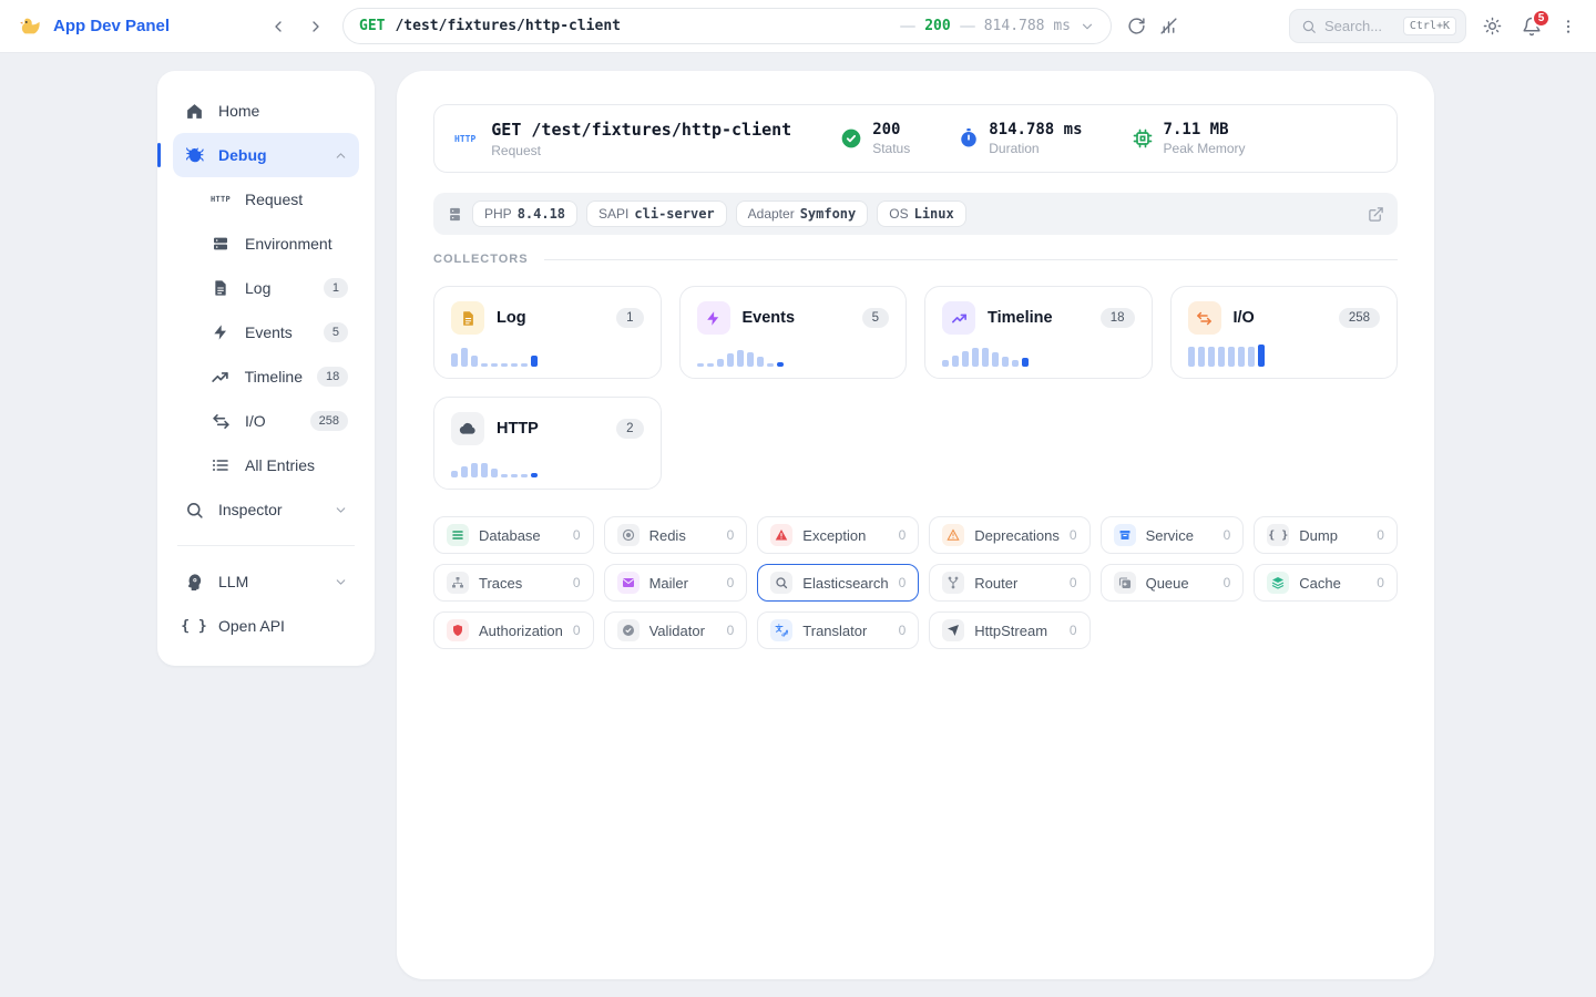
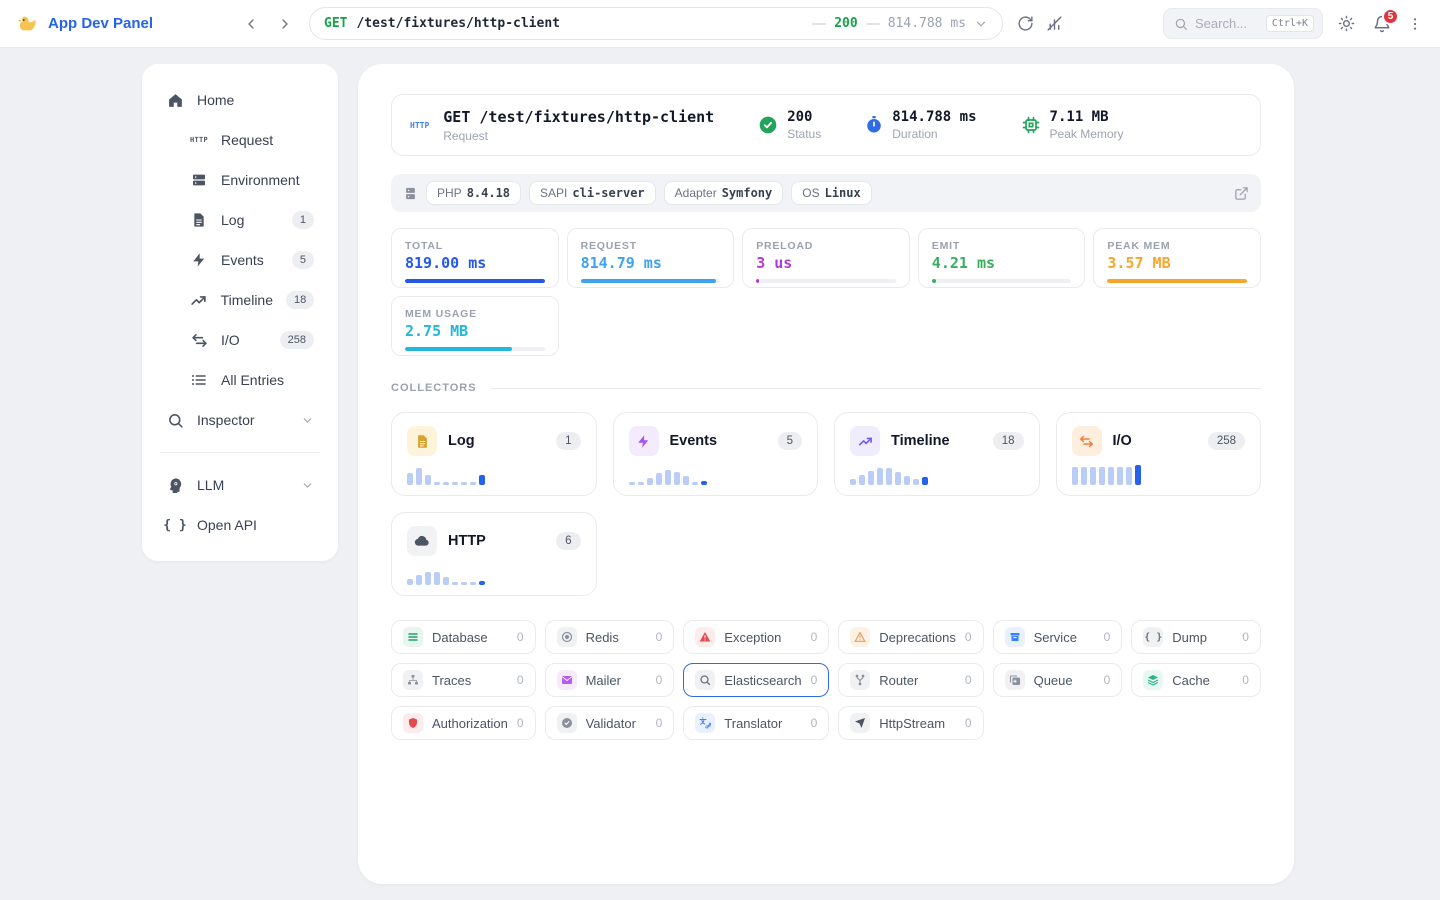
  App Dev Panel
  GET
  /test/fixtures/http-client
  200
  814.788 ms
  Search...
  Ctrl+K
  5
  Home
- Debug
  HTTP
  Request
  Environment
  Log
  1
  Events
  5
  Timeline
  18
  I/O
  258
  All Entries
  Inspector
  LLM
  { }
  Open API
  HTTP
  GET /test/fixtures/http-client
  Request
  200
  Status
  814.788 ms
  Duration
  7.11 MB
  Peak Memory
  PHP
  8.4.18
  SAPI
  cli-server
  Adapter
  Symfony
  OS
  Linux
+ TOTAL
+ 819.00 ms
+ REQUEST
+ 814.79 ms
+ PRELOAD
+ 3 us
+ EMIT
+ 4.21 ms
+ PEAK MEM
+ 3.57 MB
+ MEM USAGE
+ 2.75 MB
  COLLECTORS
  Log
  1
  Events
  5
  Timeline
  18
  I/O
  258
  HTTP
- 2
+ 6
  Database
  0
  Redis
  0
  Exception
  0
  Deprecations
  0
  Service
  0
  { }
  Dump
  0
  Traces
  0
  Mailer
  0
  Elasticsearch
  0
  Router
  0
  Queue
  0
  Cache
  0
  Authorization
  0
  Validator
  0
  Translator
  0
  HttpStream
  0
